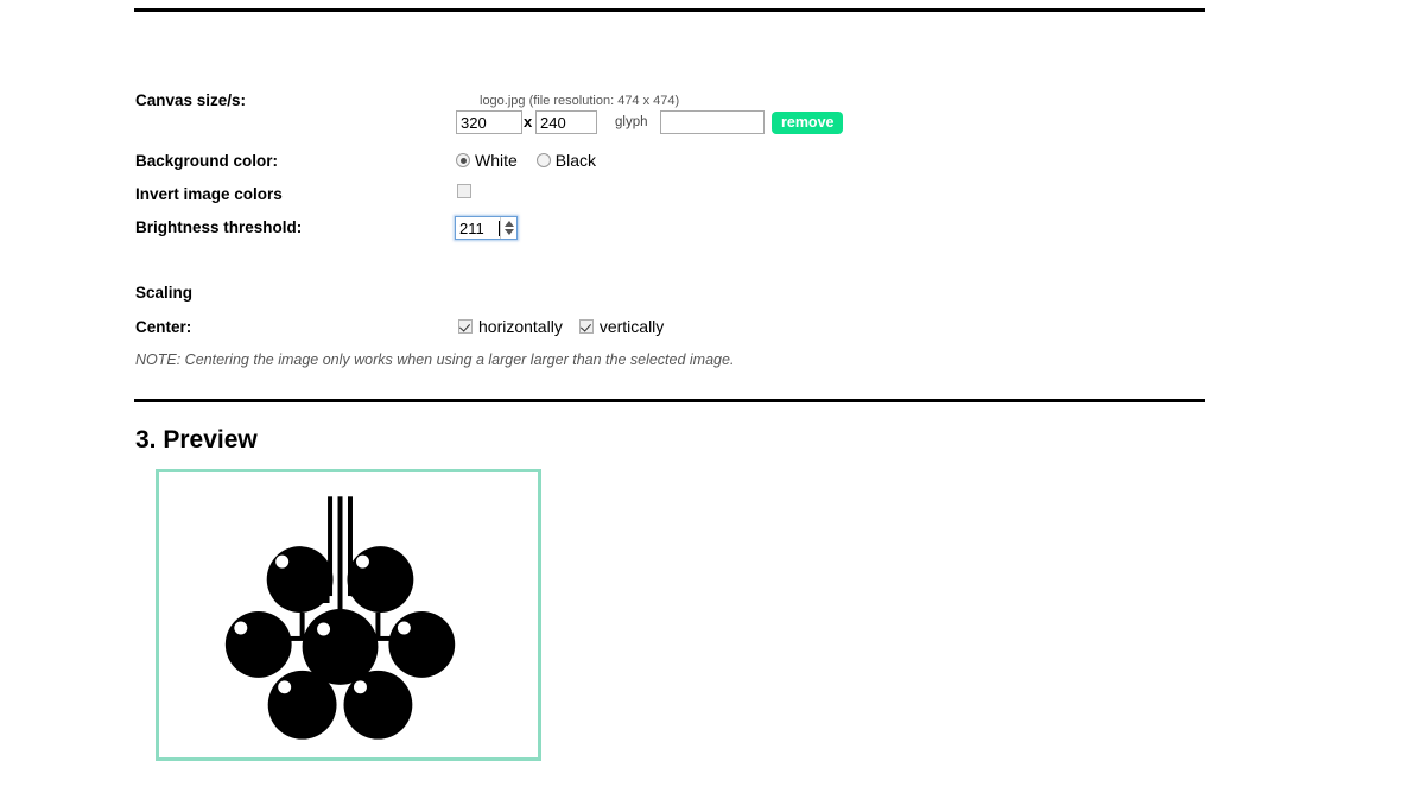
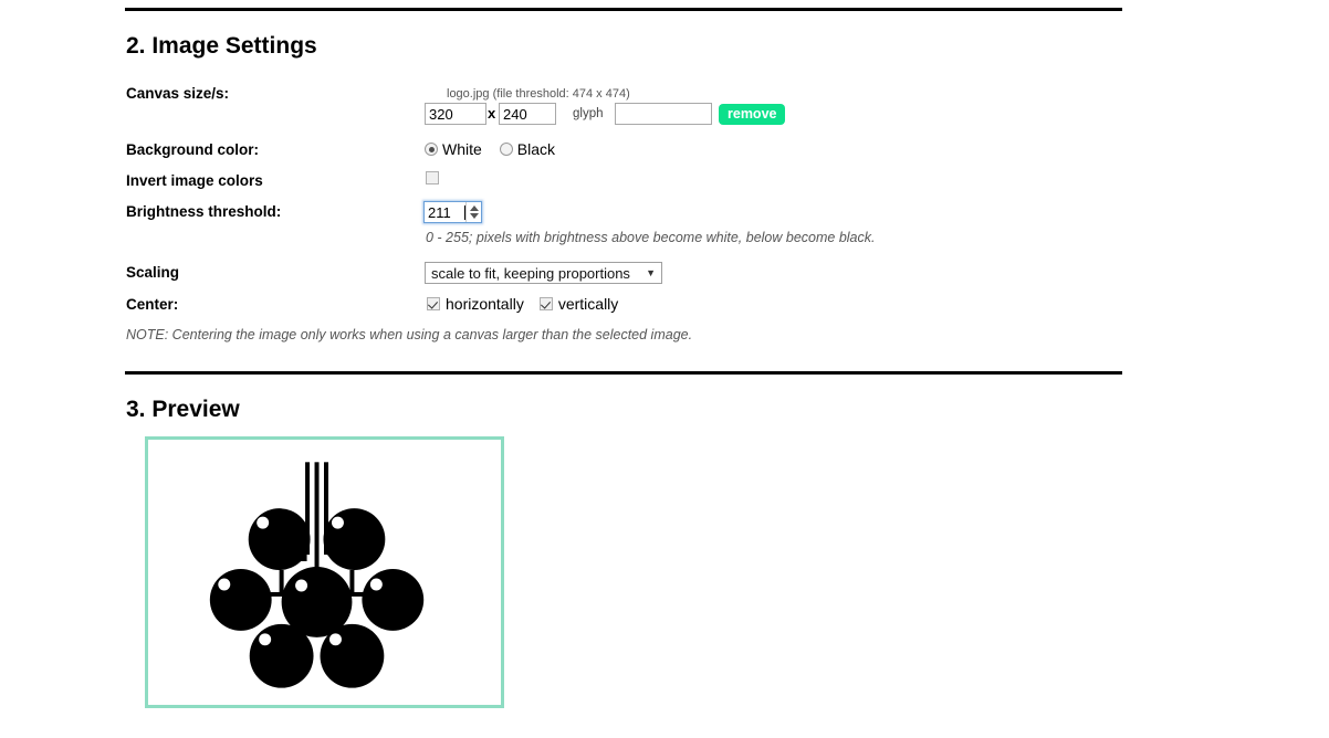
+ 2. Image Settings
  Canvas size/s:
- logo.jpg (file resolution: 474 x 474)
+ logo.jpg (file threshold: 474 x 474)
  320
  x
  240
  glyph
  remove
  Background color:
  White
  Black
  Invert image colors
  Brightness threshold:
  211
+ 0 - 255; pixels with brightness above become white, below become black.
  Scaling
+ scale to fit, keeping proportions
+ ▼
  Center:
  horizontally
  vertically
- NOTE: Centering the image only works when using a larger larger than the selected image.
+ NOTE: Centering the image only works when using a canvas larger than the selected image.
  3. Preview
